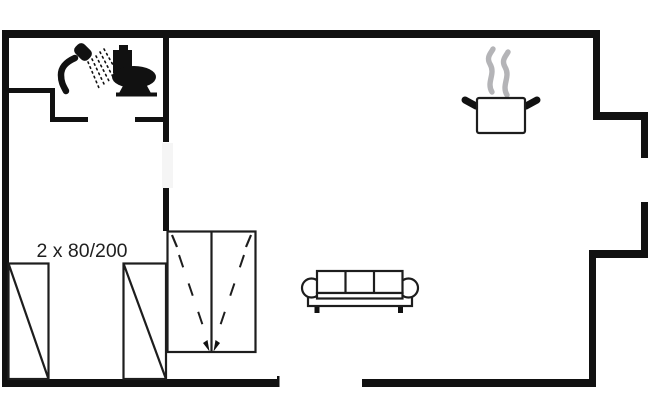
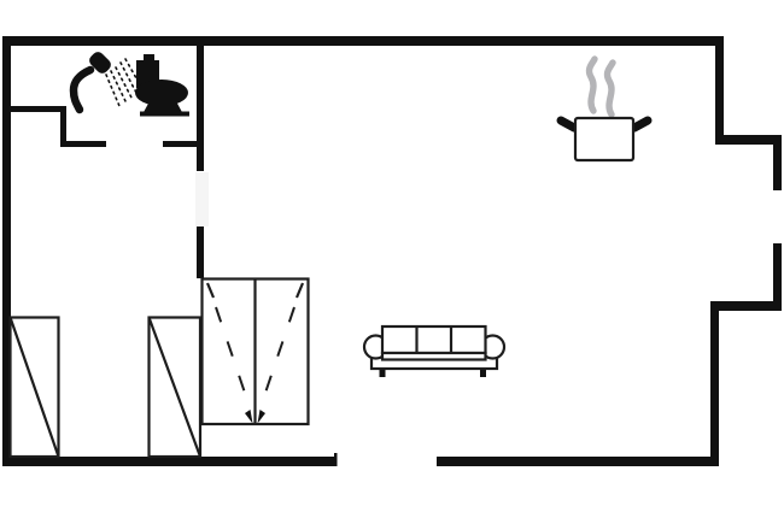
- 2 x 80/200
